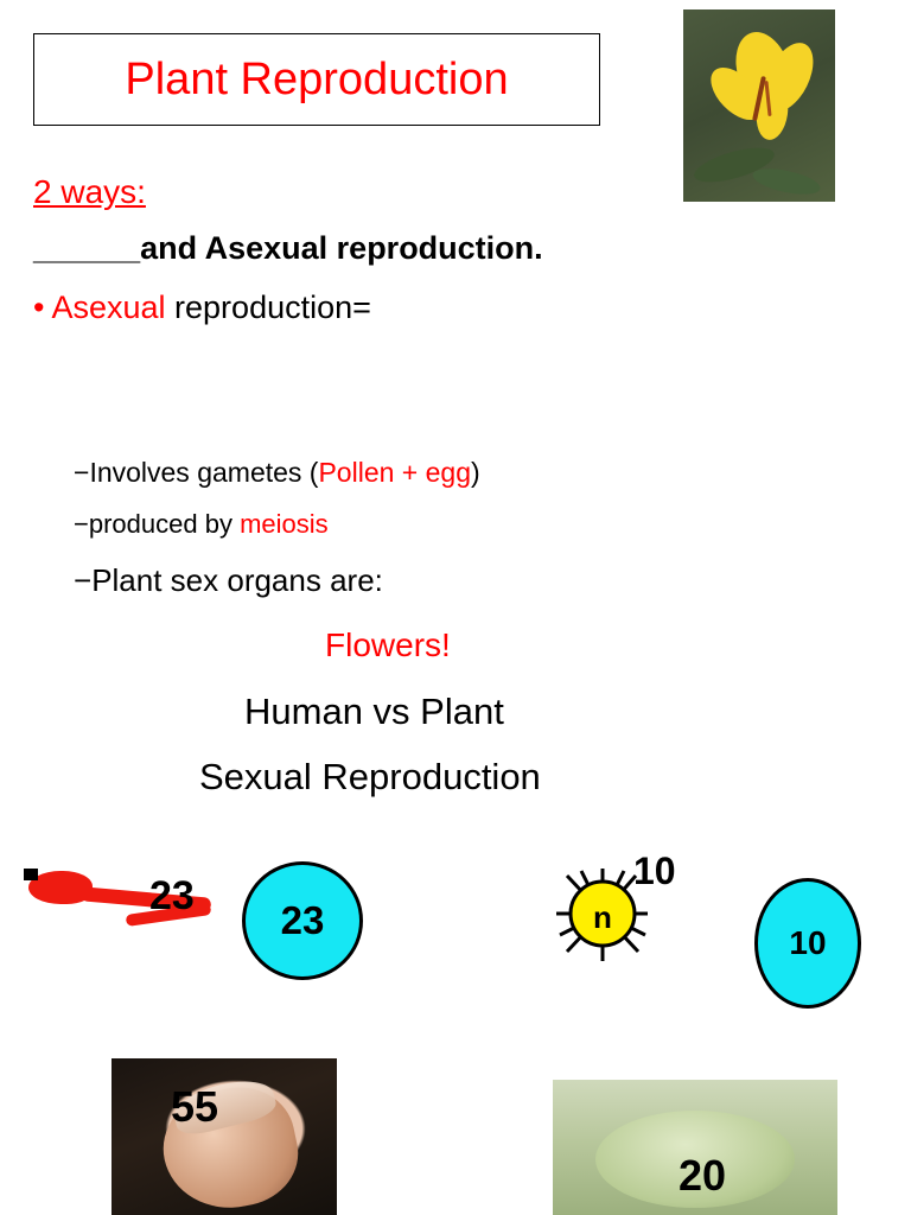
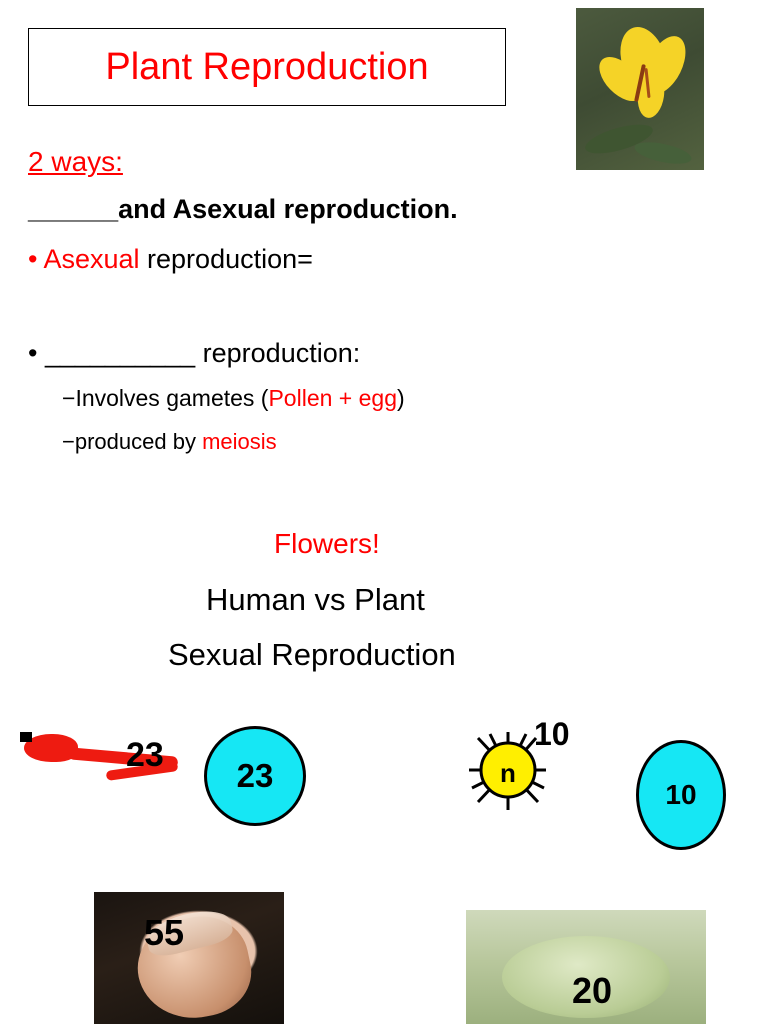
  Plant Reproduction
  2 ways:
  ______and Asexual reproduction.
  • Asexual reproduction=
+ • __________ reproduction:
  −Involves gametes (Pollen + egg)
  −produced by meiosis
- −Plant sex organs are:
  Flowers!
  Human vs Plant
  Sexual Reproduction
  23
  23
  n
  10
  10
  55
  20
